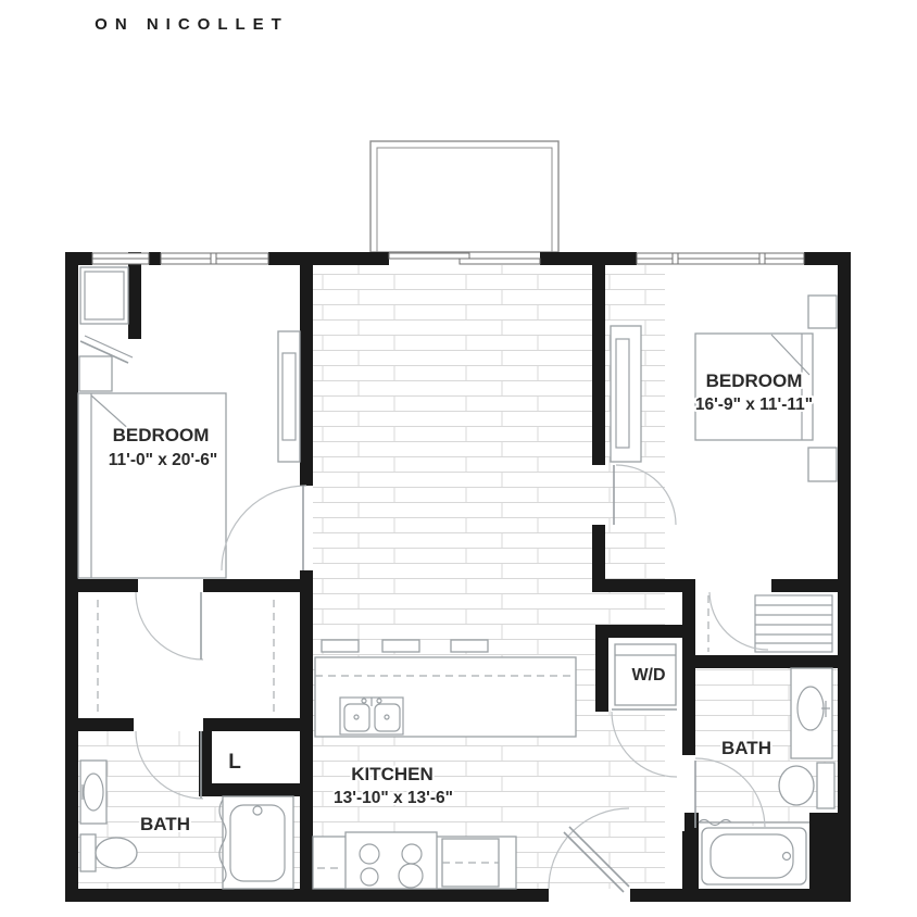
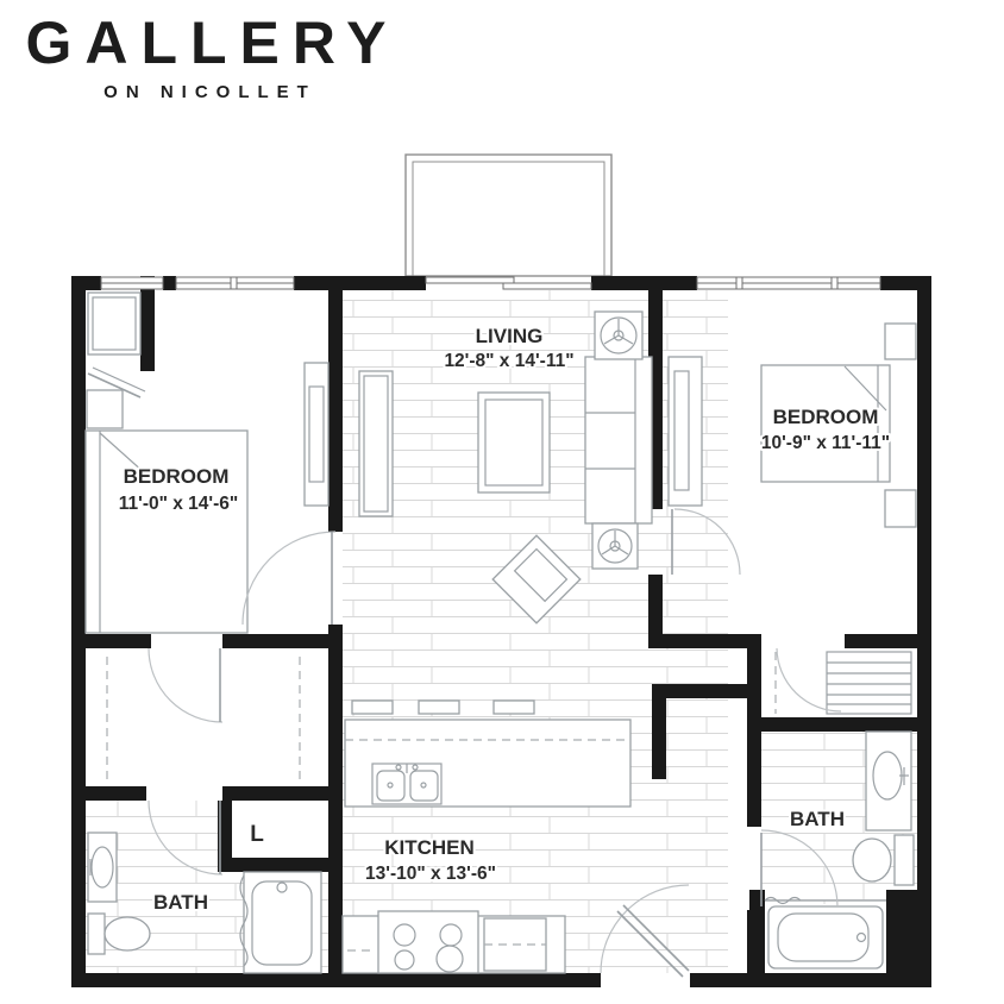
+ GALLERY
  ON NICOLLET
  BEDROOM
- 11'-0" x 20'-6"
+ 11'-0" x 14'-6"
+ LIVING
+ 12'-8" x 14'-11"
  BEDROOM
- 16'-9" x 11'-11"
+ 10'-9" x 11'-11"
  KITCHEN
  13'-10" x 13'-6"
- W/D
  BATH
  BATH
  L
